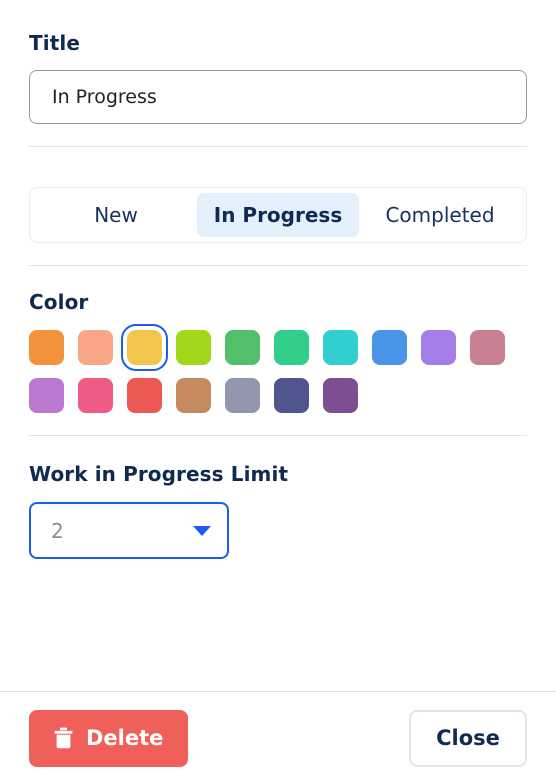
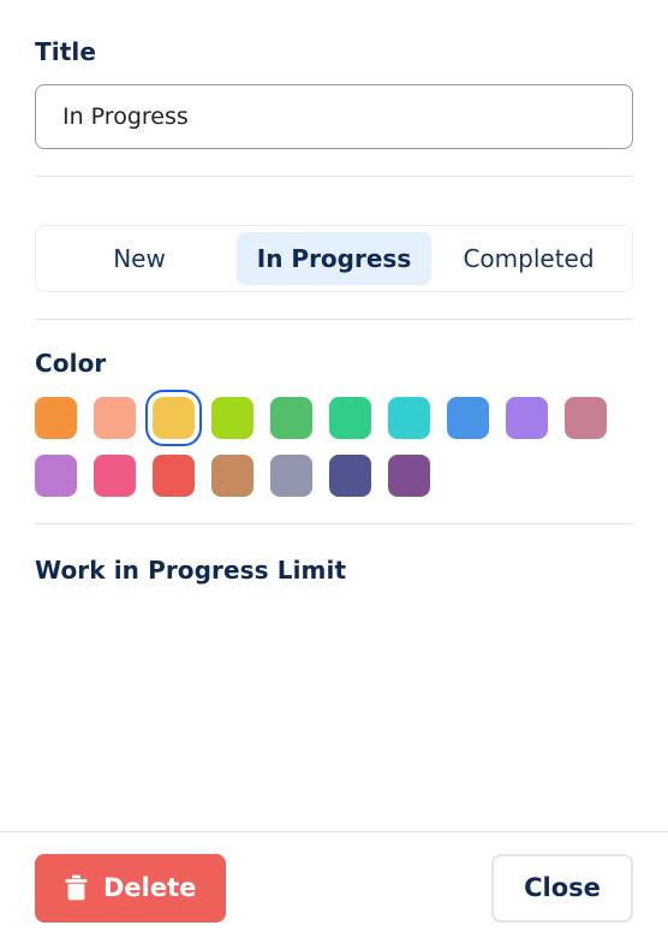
  Title
  In Progress
  New
  In Progress
  Completed
  Color
  Work in Progress Limit
- 2
  Delete
  Close
